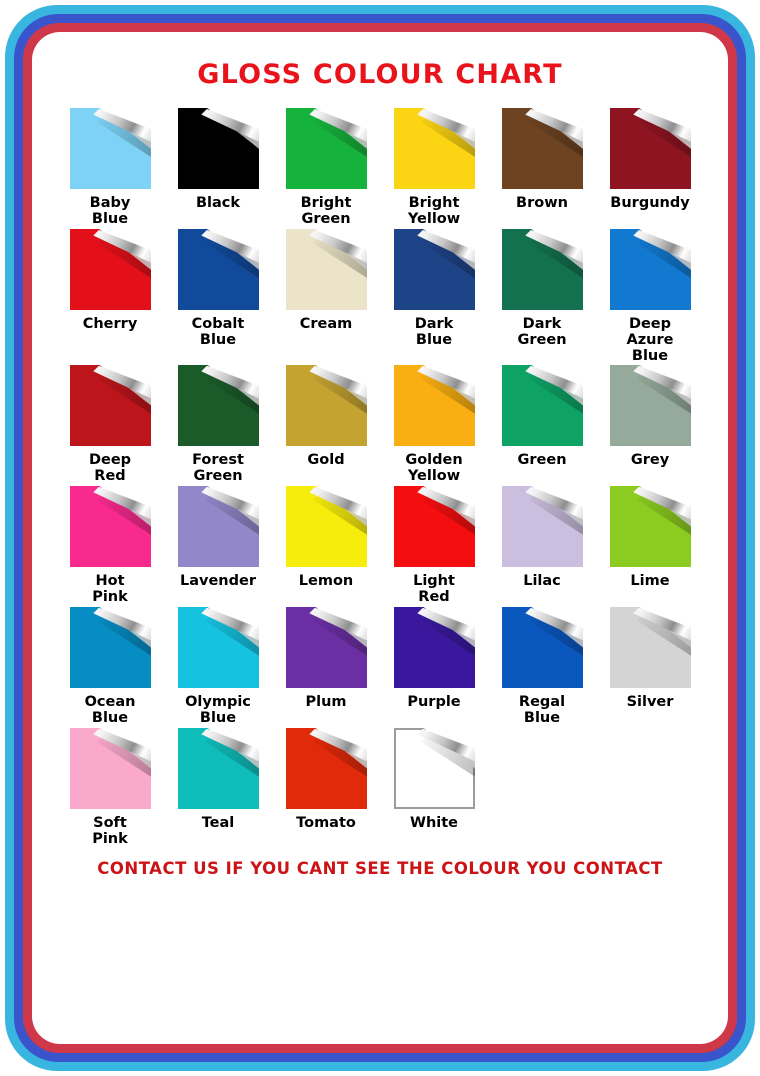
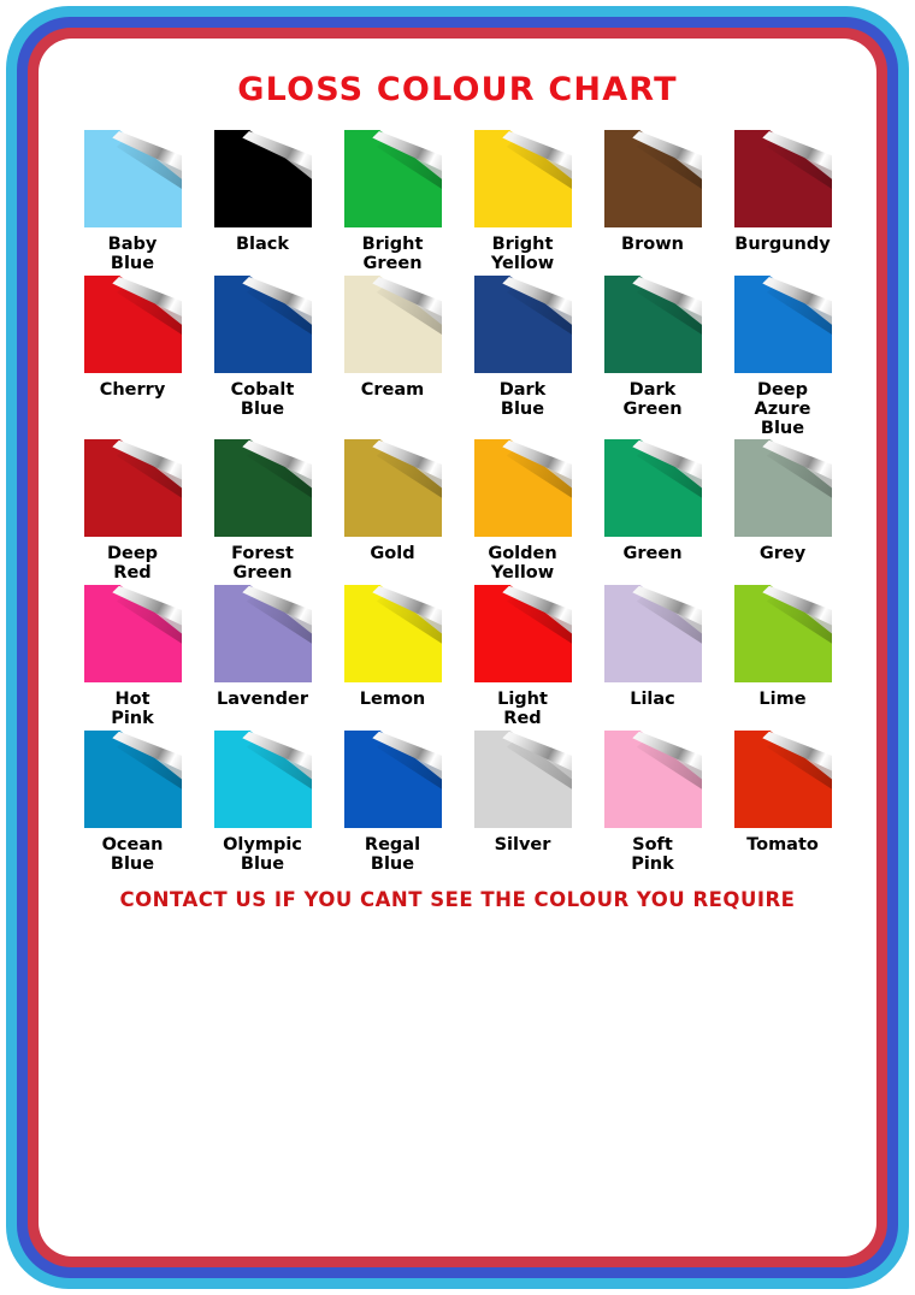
  GLOSS COLOUR CHART
  Baby
  Blue
  Black
  Bright
  Green
  Bright
  Yellow
  Brown
  Burgundy
  Cherry
  Cobalt
  Blue
  Cream
  Dark
  Blue
  Dark
  Green
  Deep
  Azure
  Blue
  Deep
  Red
  Forest
  Green
  Gold
  Golden
  Yellow
  Green
  Grey
  Hot
  Pink
  Lavender
  Lemon
  Light
  Red
  Lilac
  Lime
  Ocean
  Blue
  Olympic
  Blue
- Plum
- Purple
  Regal
  Blue
  Silver
  Soft
  Pink
- Teal
  Tomato
- White
- CONTACT US IF YOU CANT SEE THE COLOUR YOU CONTACT
+ CONTACT US IF YOU CANT SEE THE COLOUR YOU REQUIRE
